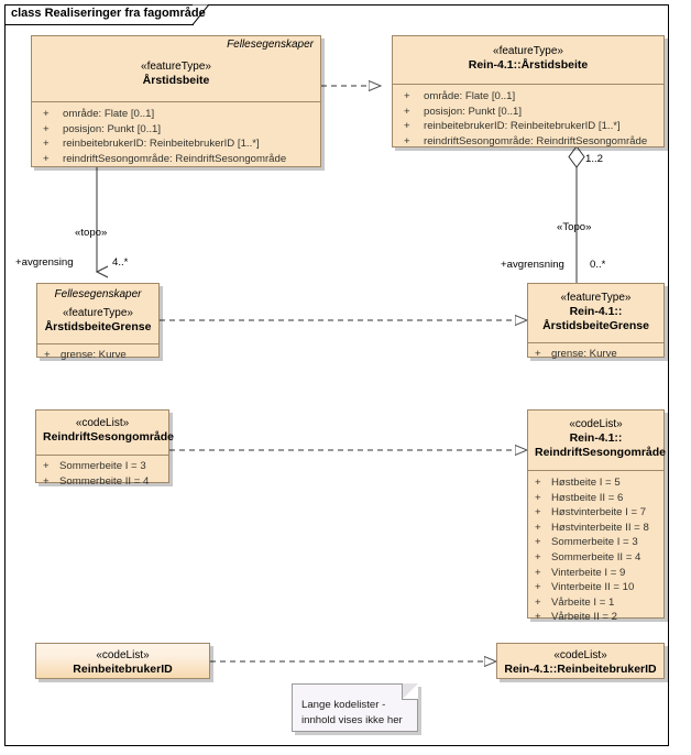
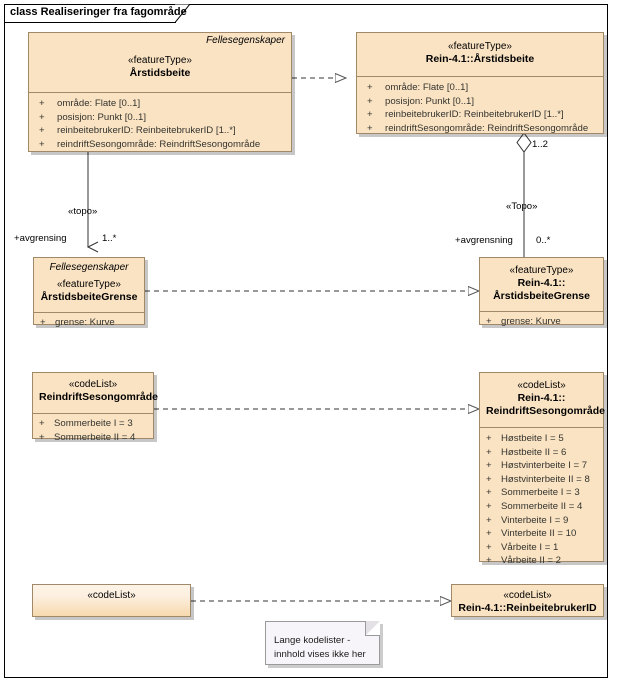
  class Realiseringer fra fagområde
  «topo»
  +avgrensing
- 4..*
+ 1..*
  «Topo»
  +avgrensning
  0..*
  1..2
  Fellesegenskaper
  «featureType»
  Årstidsbeite
  + område: Flate [0..1]
  + posisjon: Punkt [0..1]
  + reinbeitebrukerID: ReinbeitebrukerID [1..*]
  + reindriftSesongområde: ReindriftSesongområde
  «featureType»
  Rein-4.1::Årstidsbeite
  + område: Flate [0..1]
  + posisjon: Punkt [0..1]
  + reinbeitebrukerID: ReinbeitebrukerID [1..*]
  + reindriftSesongområde: ReindriftSesongområde
  Fellesegenskaper
  «featureType»
  ÅrstidsbeiteGrense
  + grense: Kurve
  «featureType»
  Rein-4.1::
  ÅrstidsbeiteGrense
  + grense: Kurve
  «codeList»
  ReindriftSesongområde
  + Sommerbeite I = 3
  + Sommerbeite II = 4
  «codeList»
  Rein-4.1::
  ReindriftSesongområde
  + Høstbeite I = 5
  + Høstbeite II = 6
  + Høstvinterbeite I = 7
  + Høstvinterbeite II = 8
  + Sommerbeite I = 3
  + Sommerbeite II = 4
  + Vinterbeite I = 9
  + Vinterbeite II = 10
  + Vårbeite I = 1
  + Vårbeite II = 2
  «codeList»
- ReinbeitebrukerID
  «codeList»
  Rein-4.1::ReinbeitebrukerID
  Lange kodelister -
  innhold vises ikke her
